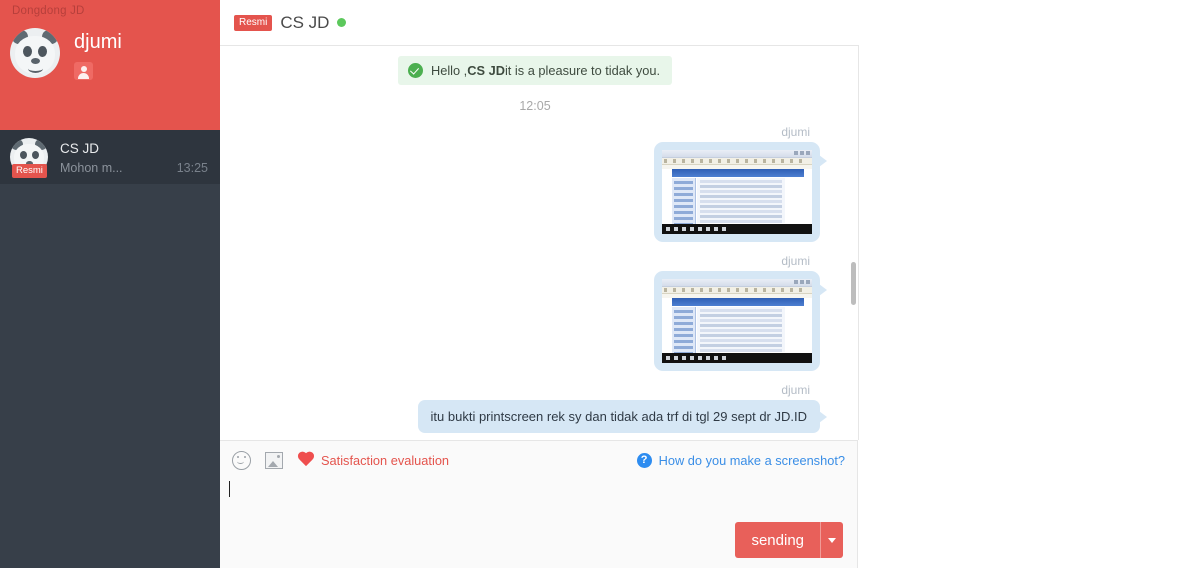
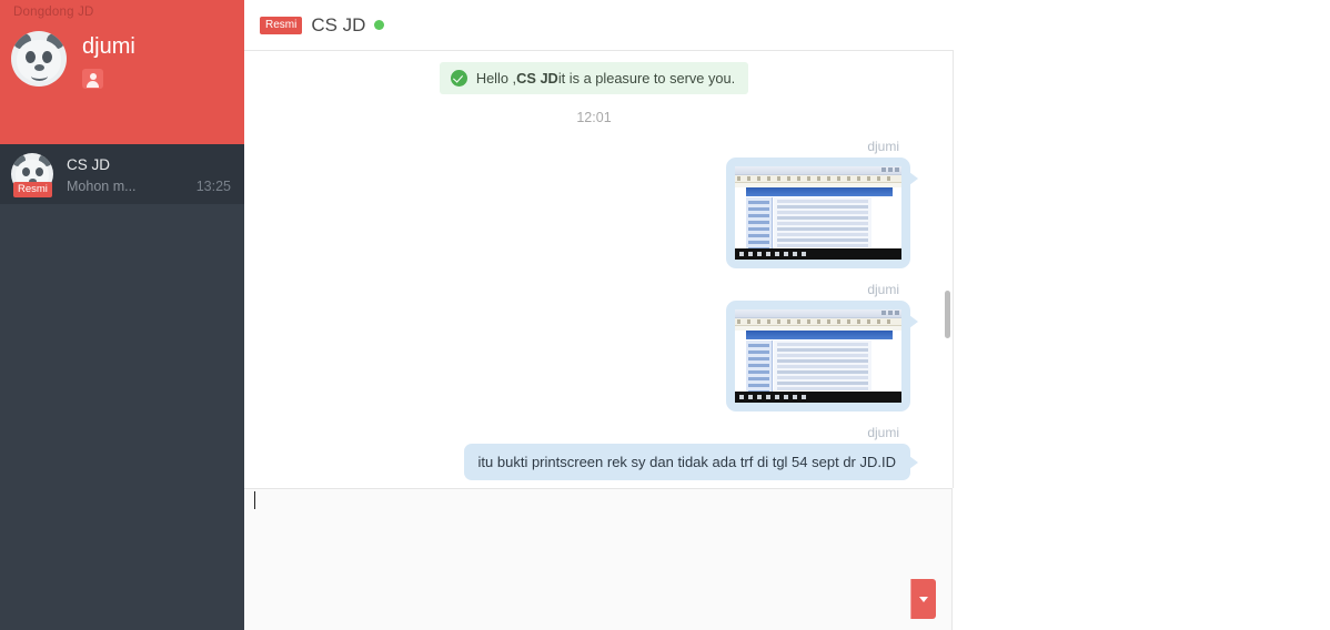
  Dongdong JD
  djumi
  Resmi
  CS JD
  Mohon m...
  13:25
  Resmi
  CS JD
  Hello ,
  CS JD
- it is a pleasure to tidak you.
+ it is a pleasure to serve you.
- 12:05
+ 12:01
  djumi
  djumi
  djumi
- itu bukti printscreen rek sy dan tidak ada trf di tgl 29 sept dr JD.ID
+ itu bukti printscreen rek sy dan tidak ada trf di tgl 54 sept dr JD.ID
- Satisfaction evaluation
- ?
- How do you make a screenshot?
- sending
